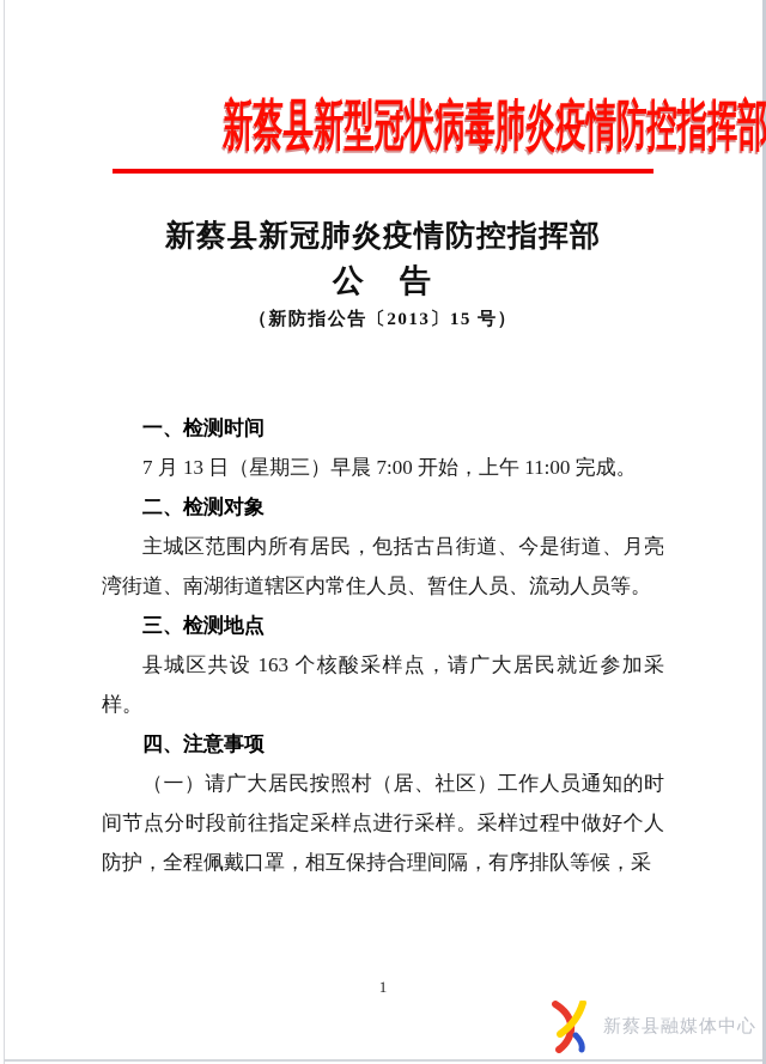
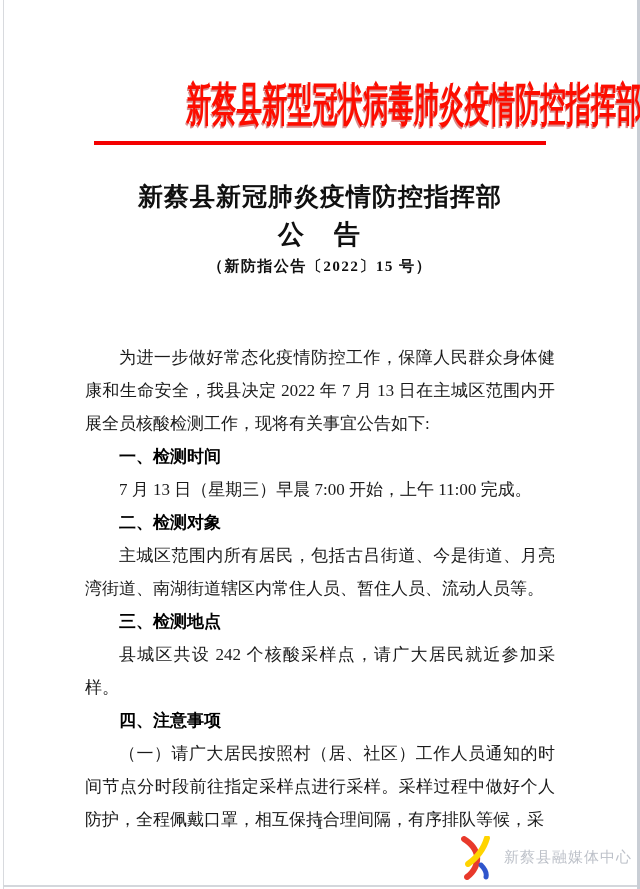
  新蔡县新型冠状病毒肺炎疫情防控指挥部
  新蔡县新冠肺炎疫情防控指挥部
  公 告
- （新防指公告〔2013〕15 号）
+ （新防指公告〔2022〕15 号）
+ 为进一步做好常态化疫情防控工作，保障人民群众身体健康和生命安全，我县决定 2022 年 7 月 13 日在主城区范围内开展全员核酸检测工作，现将有关事宜公告如下:
  一、检测时间
  7 月 13 日（星期三）早晨 7:00 开始，上午 11:00 完成。
  二、检测对象
  主城区范围内所有居民，包括古吕街道、今是街道、月亮湾街道、南湖街道辖区内常住人员、暂住人员、流动人员等。
  三、检测地点
- 县城区共设 163 个核酸采样点，请广大居民就近参加采样。
+ 县城区共设 242 个核酸采样点，请广大居民就近参加采样。
  四、注意事项
  （一）请广大居民按照村（居、社区）工作人员通知的时间节点分时段前往指定采样点进行采样。采样过程中做好个人防护，全程佩戴口罩，相互保持合理间隔，有序排队等候，采
  1
  新蔡县融媒体中心
